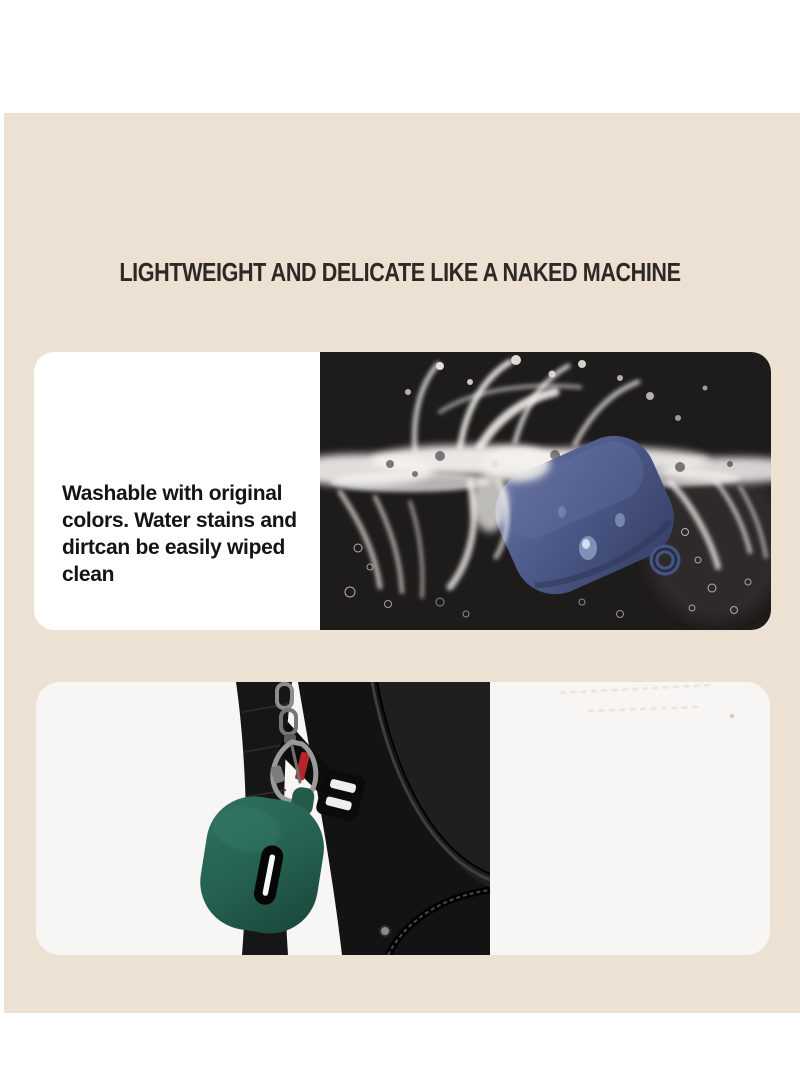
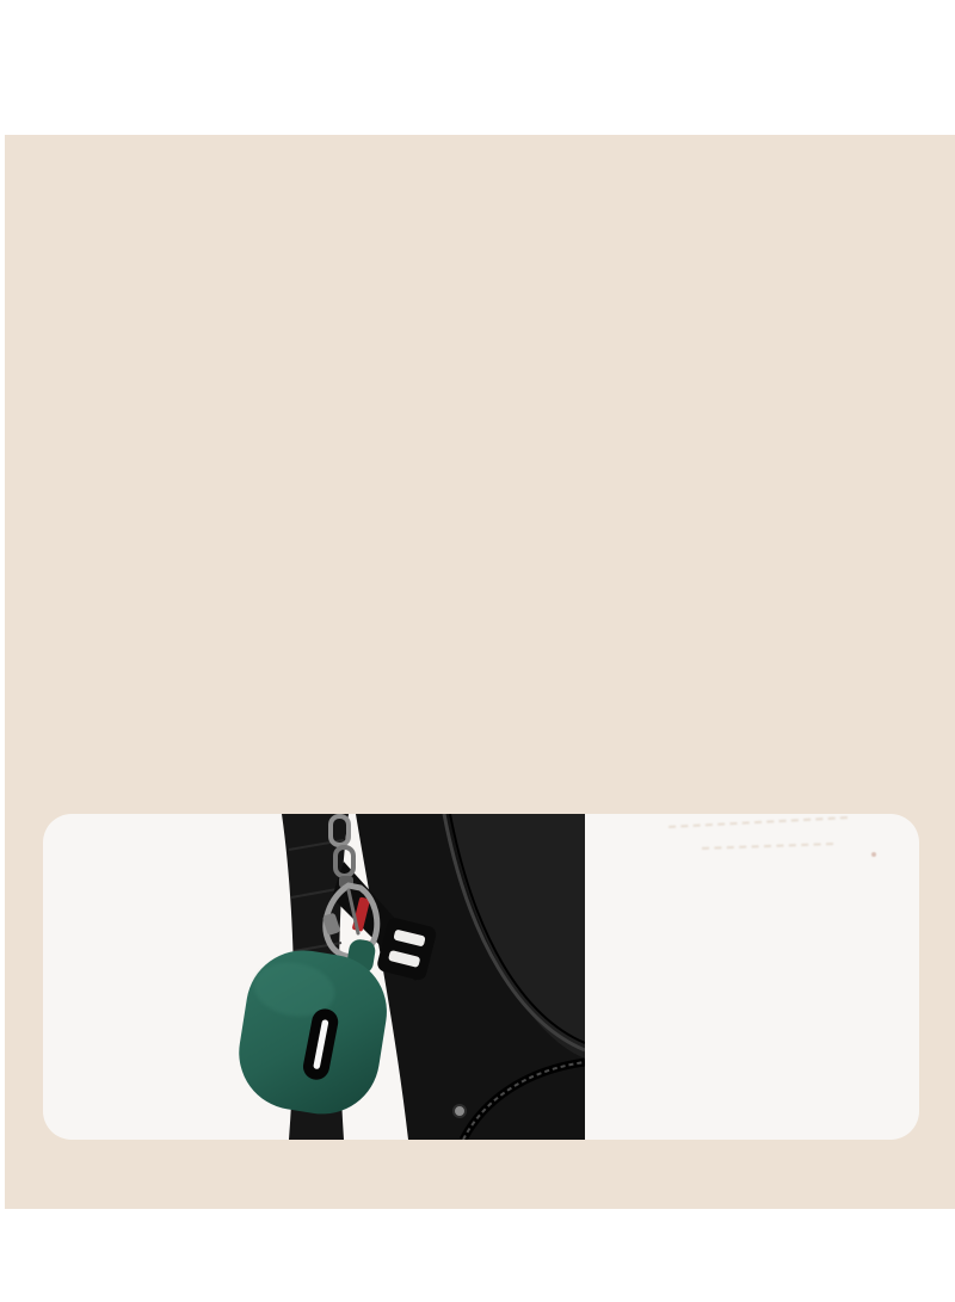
- LIGHTWEIGHT AND DELICATE LIKE A NAKED MACHINE
- Washable with original
- colors. Water stains and
- dirtcan be easily wiped
- clean
